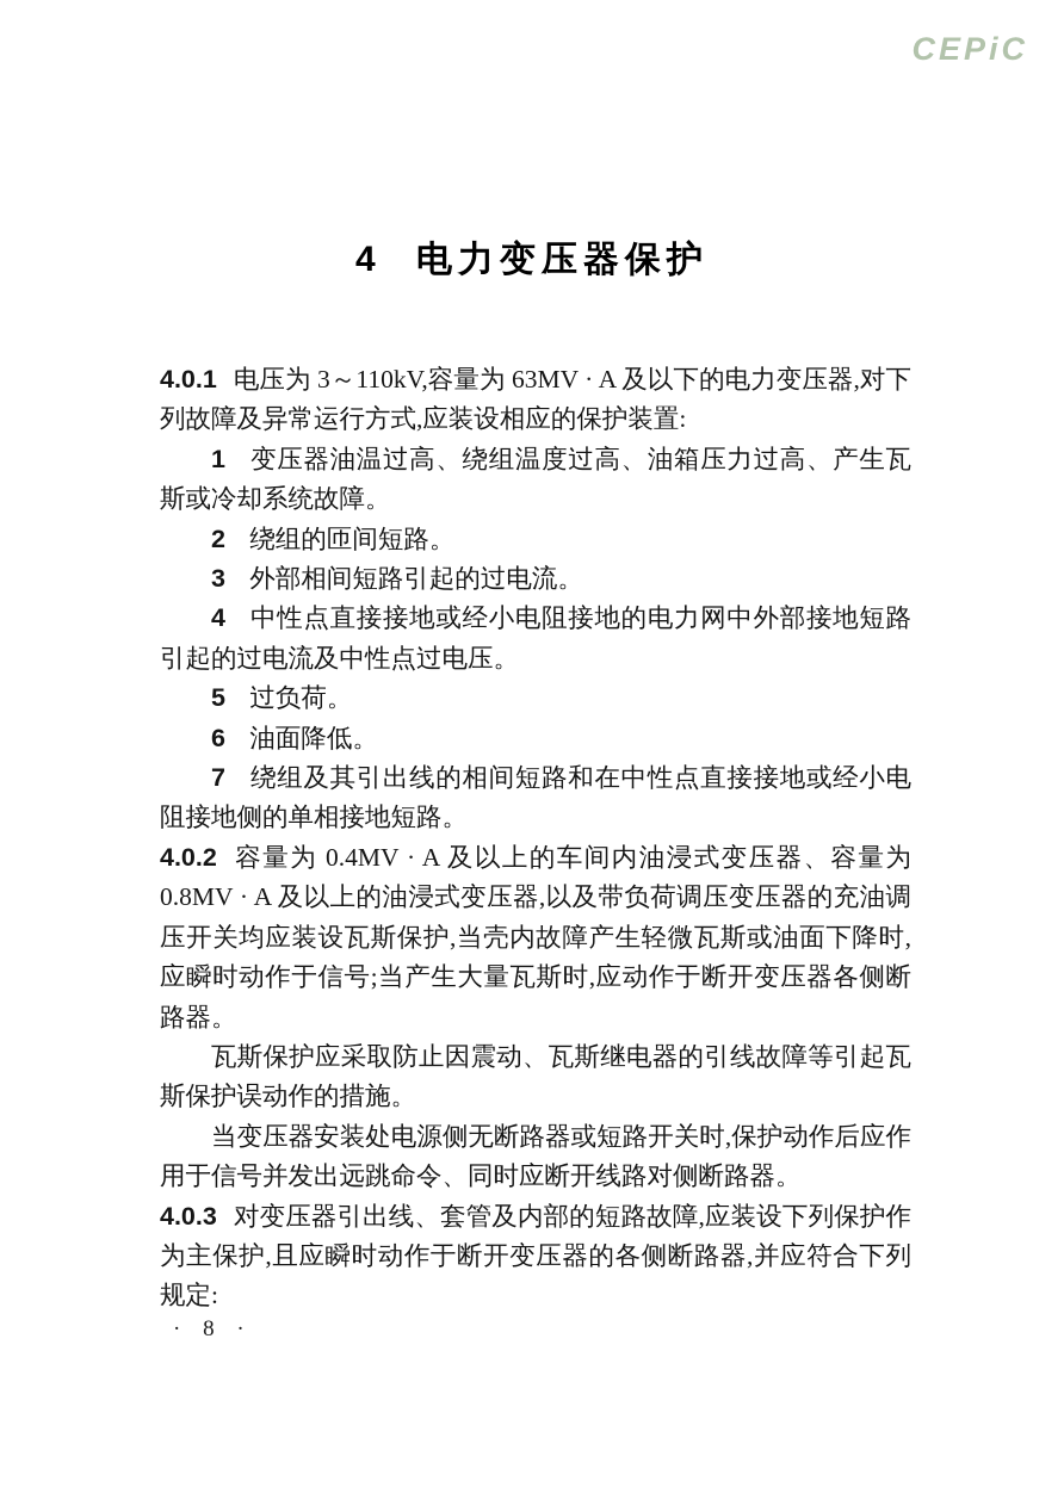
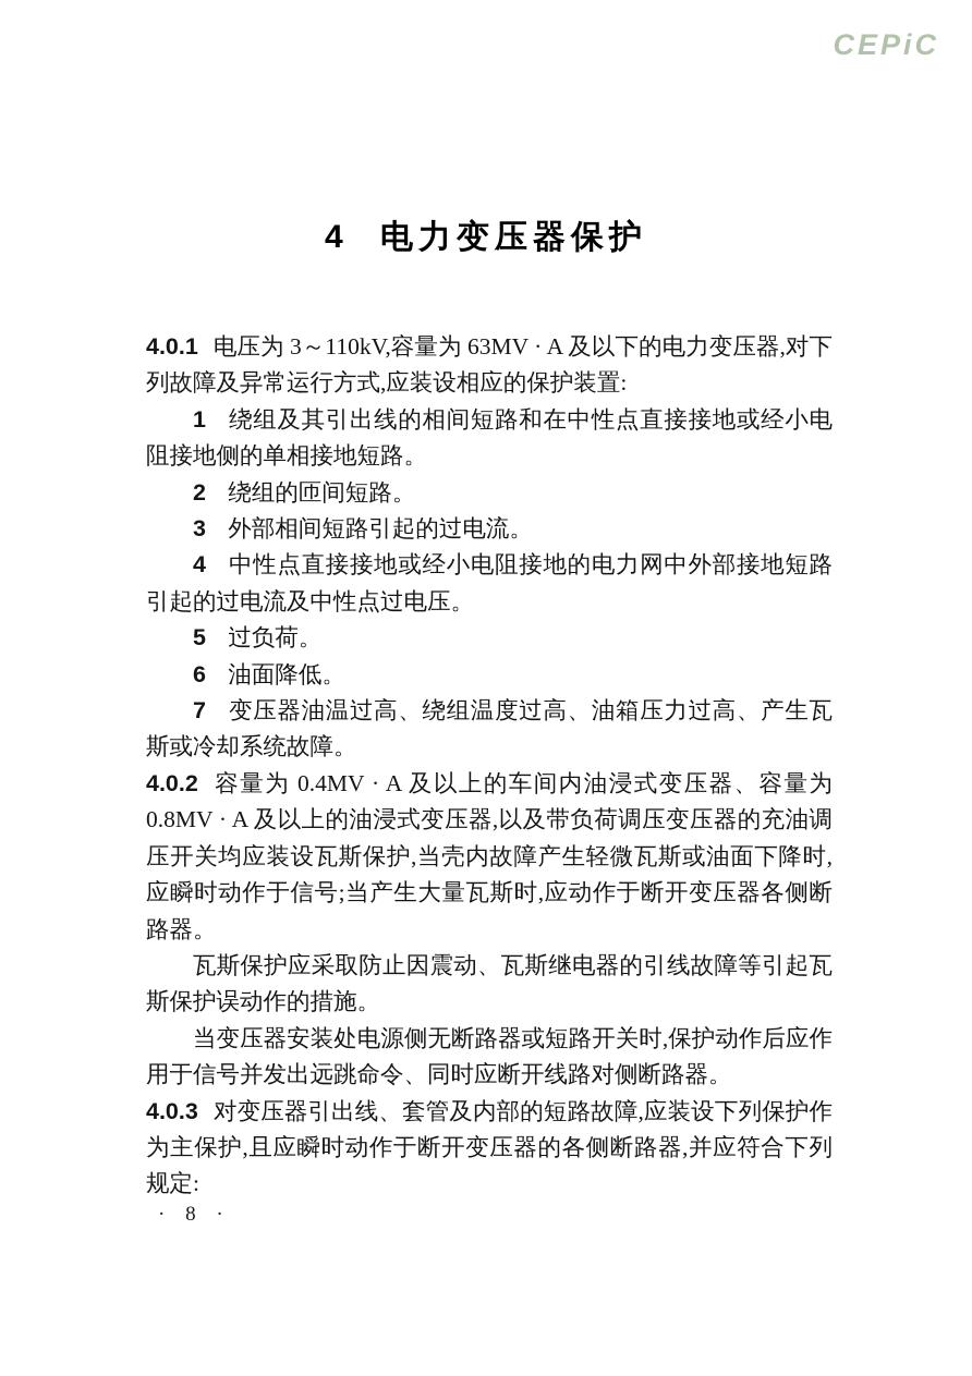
  CEPiC
  4 电力变压器保护
  4.0.1 电压为 3～110kV,容量为 63MV · A 及以下的电力变压器,对下列故障及异常运行方式,应装设相应的保护装置:
- 1 变压器油温过高、绕组温度过高、油箱压力过高、产生瓦斯或冷却系统故障。
+ 1 绕组及其引出线的相间短路和在中性点直接接地或经小电阻接地侧的单相接地短路。
  2 绕组的匝间短路。
  3 外部相间短路引起的过电流。
  4 中性点直接接地或经小电阻接地的电力网中外部接地短路引起的过电流及中性点过电压。
  5 过负荷。
  6 油面降低。
- 7 绕组及其引出线的相间短路和在中性点直接接地或经小电阻接地侧的单相接地短路。
+ 7 变压器油温过高、绕组温度过高、油箱压力过高、产生瓦斯或冷却系统故障。
  4.0.2 容量为 0.4MV · A 及以上的车间内油浸式变压器、容量为 0.8MV · A 及以上的油浸式变压器,以及带负荷调压变压器的充油调压开关均应装设瓦斯保护,当壳内故障产生轻微瓦斯或油面下降时,应瞬时动作于信号;当产生大量瓦斯时,应动作于断开变压器各侧断路器。
  瓦斯保护应采取防止因震动、瓦斯继电器的引线故障等引起瓦斯保护误动作的措施。
  当变压器安装处电源侧无断路器或短路开关时,保护动作后应作用于信号并发出远跳命令、同时应断开线路对侧断路器。
  4.0.3 对变压器引出线、套管及内部的短路故障,应装设下列保护作为主保护,且应瞬时动作于断开变压器的各侧断路器,并应符合下列规定:
  · 8 ·
